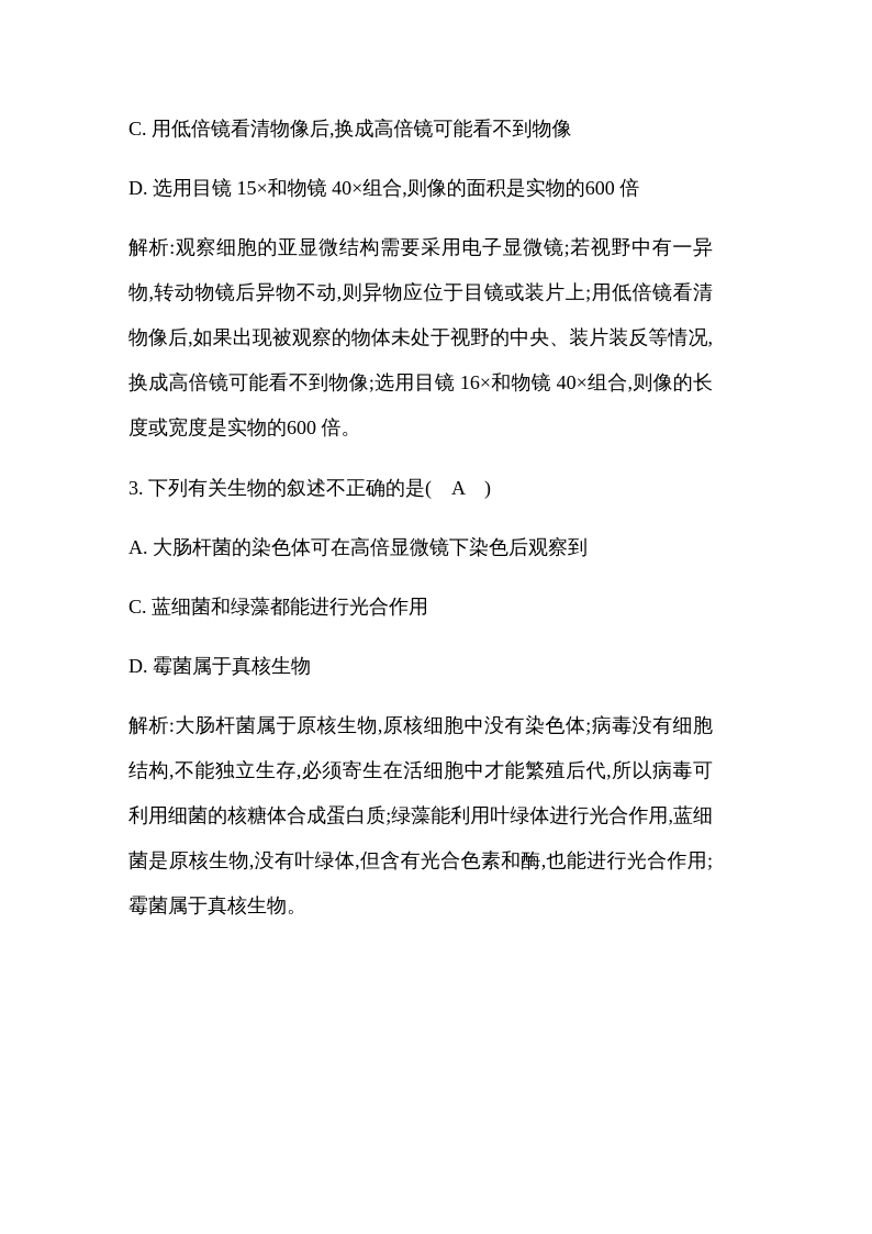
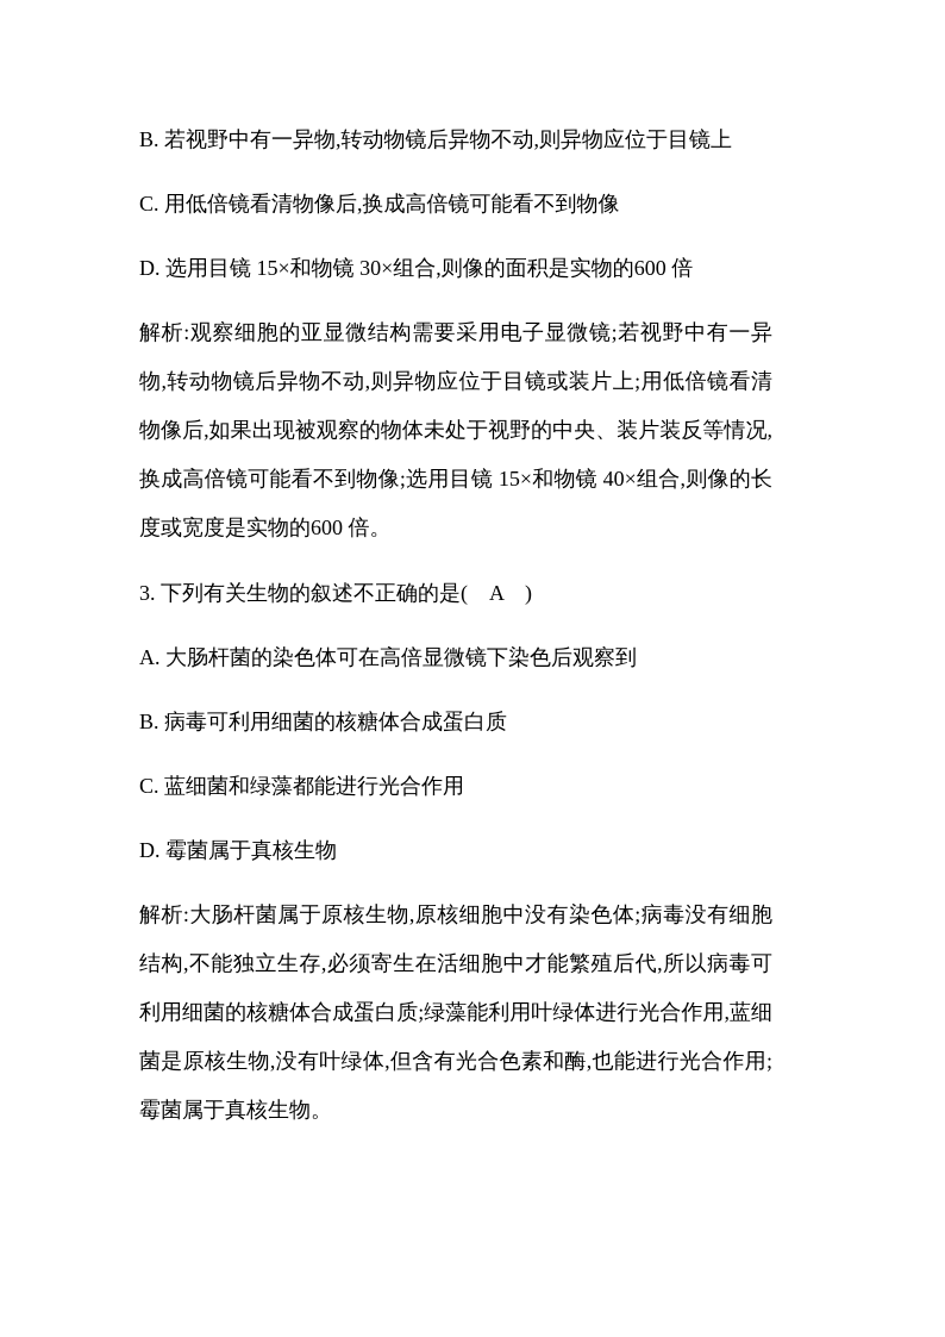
+ B. 若视野中有一异物,转动物镜后异物不动,则异物应位于目镜上
  C. 用低倍镜看清物像后,换成高倍镜可能看不到物像
- D. 选用目镜 15×和物镜 40×组合,则像的面积是实物的600 倍
+ D. 选用目镜 15×和物镜 30×组合,则像的面积是实物的600 倍
- 解析:观察细胞的亚显微结构需要采用电子显微镜;若视野中有一异物,转动物镜后异物不动,则异物应位于目镜或装片上;用低倍镜看清物像后,如果出现被观察的物体未处于视野的中央、装片装反等情况,换成高倍镜可能看不到物像;选用目镜 16×和物镜 40×组合,则像的长度或宽度是实物的600 倍。
+ 解析:观察细胞的亚显微结构需要采用电子显微镜;若视野中有一异物,转动物镜后异物不动,则异物应位于目镜或装片上;用低倍镜看清物像后,如果出现被观察的物体未处于视野的中央、装片装反等情况,换成高倍镜可能看不到物像;选用目镜 15×和物镜 40×组合,则像的长度或宽度是实物的600 倍。
  3. 下列有关生物的叙述不正确的是( A )
  A. 大肠杆菌的染色体可在高倍显微镜下染色后观察到
+ B. 病毒可利用细菌的核糖体合成蛋白质
  C. 蓝细菌和绿藻都能进行光合作用
  D. 霉菌属于真核生物
  解析:大肠杆菌属于原核生物,原核细胞中没有染色体;病毒没有细胞结构,不能独立生存,必须寄生在活细胞中才能繁殖后代,所以病毒可利用细菌的核糖体合成蛋白质;绿藻能利用叶绿体进行光合作用,蓝细菌是原核生物,没有叶绿体,但含有光合色素和酶,也能进行光合作用;霉菌属于真核生物。
